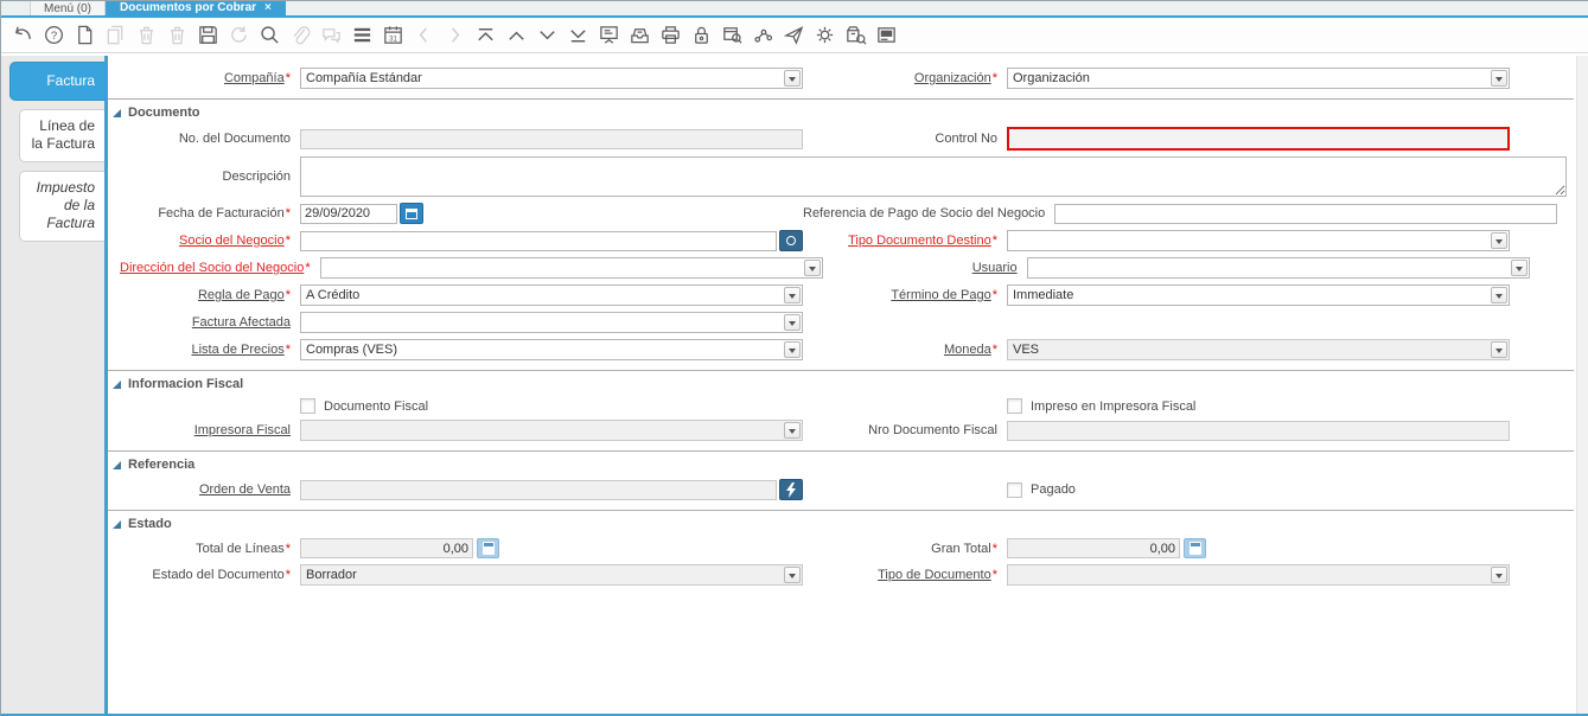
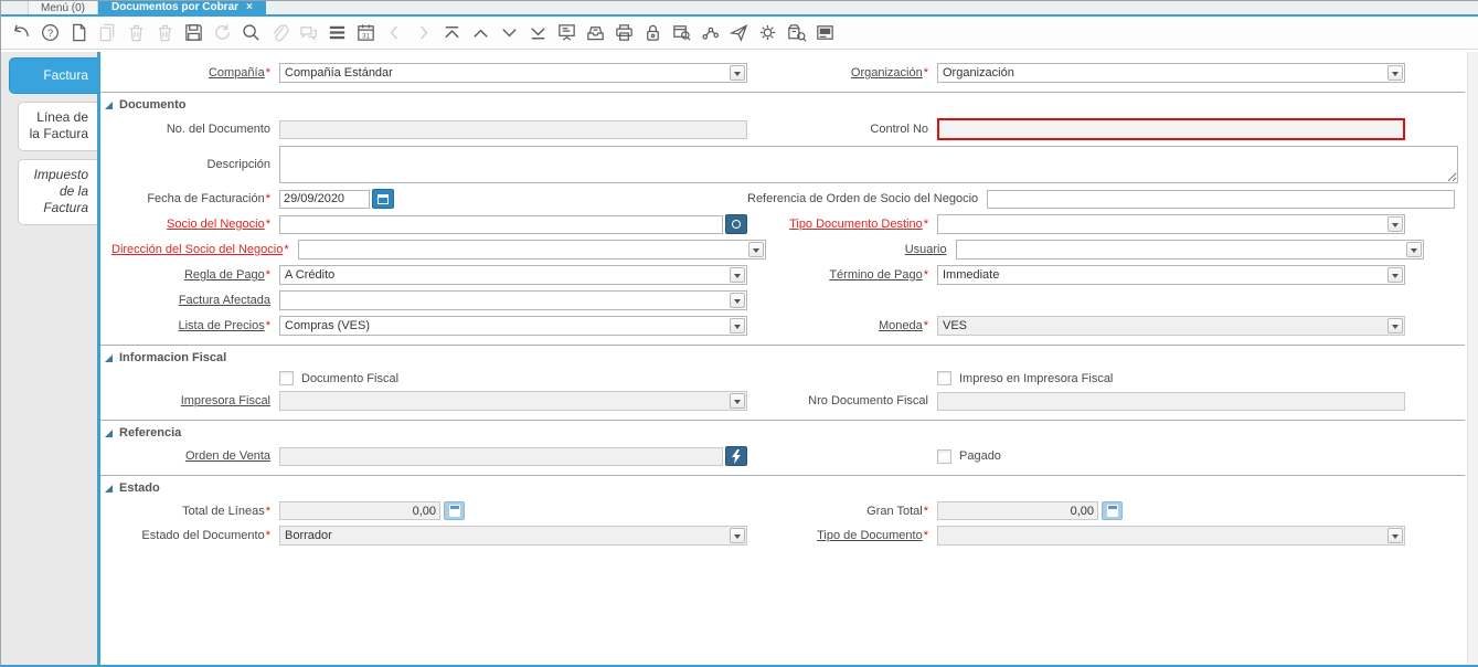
  Menú (0)
  Documentos por Cobrar
  ×
  ?
  Factura
  Línea de la Factura
  Impuesto de la Factura
  Compañía*
  Compañía Estándar
  Organización*
  Organización
  Documento
  No. del Documento
  Control No
  Descripción
  Fecha de Facturación*
  29/09/2020
- Referencia de Pago de Socio del Negocio
+ Referencia de Orden de Socio del Negocio
  Socio del Negocio*
  Tipo Documento Destino*
  Dirección del Socio del Negocio*
  Usuario
  Regla de Pago*
  A Crédito
  Término de Pago*
  Immediate
  Factura Afectada
  Lista de Precios*
  Compras (VES)
  Moneda*
  VES
  Informacion Fiscal
  Documento Fiscal
  Impreso en Impresora Fiscal
  Impresora Fiscal
  Nro Documento Fiscal
  Referencia
  Orden de Venta
  Pagado
  Estado
  Total de Líneas*
  0,00
  Gran Total*
  0,00
  Estado del Documento*
  Borrador
  Tipo de Documento*
